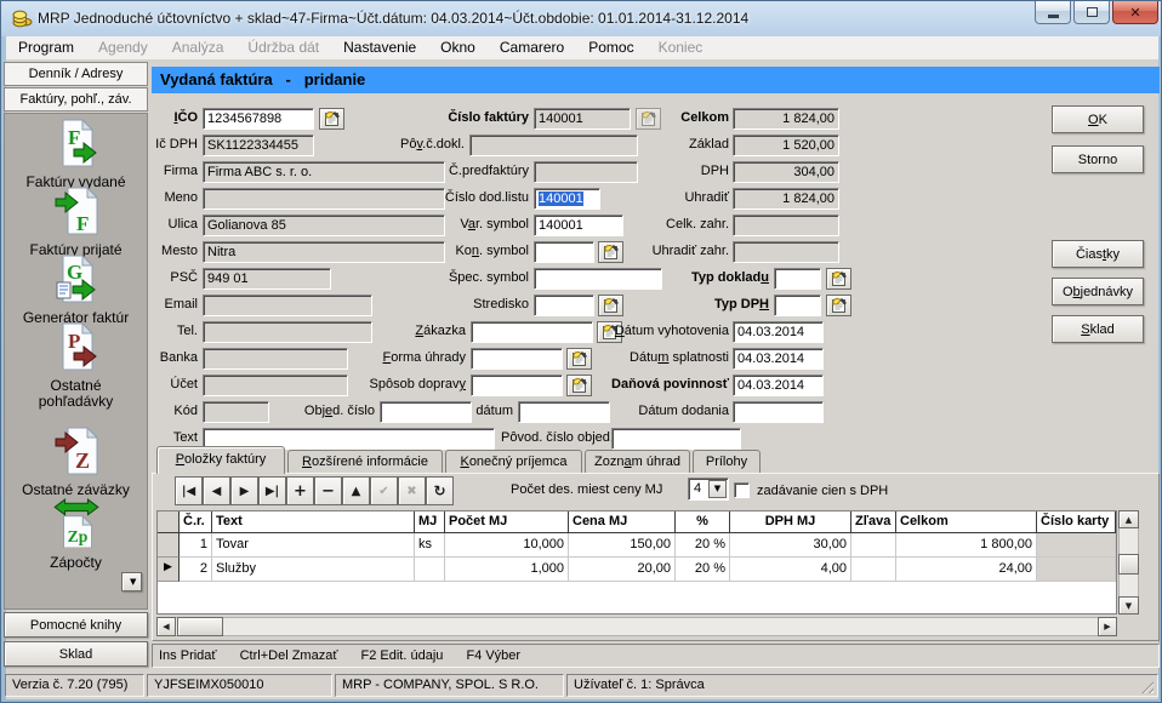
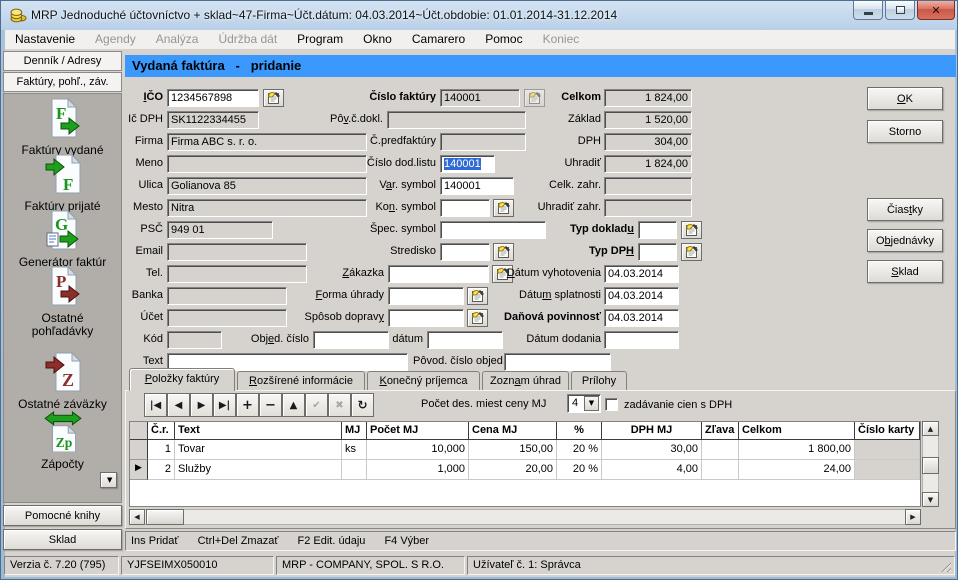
  MRP Jednoduché účtovníctvo + sklad~47-Firma~Účt.dátum: 04.03.2014~Účt.obdobie: 01.01.2014-31.12.2014
  ✕
- Program
+ Nastavenie
  Agendy
  Analýza
  Údržba dát
- Nastavenie
+ Program
  Okno
  Camarero
  Pomoc
  Koniec
  Denník / Adresy
  Faktúry, pohľ., záv.
  Faktúry vydané
  Faktúry prijaté
  Generátor faktúr
  Ostatné pohľadávky
  Ostatné záväzky
  Zápočty
  ▼
  Pomocné knihy
  Sklad
  Vydaná faktúra - pridanie
  IČO
  1234567898
  Číslo faktúry
  140001
  Celkom
  1 824,00
  Ič DPH
  SK1122334455
  Pôv.č.dokl.
  Základ
  1 520,00
  Firma
  Firma ABC s. r. o.
  Č.predfaktúry
  DPH
  304,00
  Meno
  Číslo dod.listu
  140001
  Uhradiť
  1 824,00
  Ulica
  Golianova 85
  Var. symbol
  140001
  Celk. zahr.
  Mesto
  Nitra
  Kon. symbol
  Uhradiť zahr.
  PSČ
  949 01
  Špec. symbol
  Typ dokladu
  Email
  Stredisko
  Typ DPH
  Tel.
  Zákazka
  Dátum vyhotovenia
  04.03.2014
  Banka
  Forma úhrady
  Dátum splatnosti
  04.03.2014
  Účet
  Spôsob dopravy
  Daňová povinnosť
  04.03.2014
  Kód
  Objed. číslo
  dátum
  Dátum dodania
  Text
  Pôvod. číslo objed
  OK
  Storno
  Čiastky
  Objednávky
  Sklad
  Položky faktúry
  Rozšírené informácie
  Konečný príjemca
  Zoznam úhrad
  Prílohy
  |◀
  ◀
  ▶
  ▶|
  +
  −
  ▲
  ✔
  ✖
  ↻
  Počet des. miest ceny MJ
  4
  ▼
  zadávanie cien s DPH
  Č.r.
  Text
  MJ
  Počet MJ
  Cena MJ
  %
  DPH MJ
  Zľava
  Celkom
  Číslo karty
  1
  Tovar
  ks
  10,000
  150,00
  20 %
  30,00
  1 800,00
  ▶
  2
  Služby
  1,000
  20,00
  20 %
  4,00
  24,00
  ▲
  ▼
  ◀
  ▶
  Ins Pridať Ctrl+Del Zmazať F2 Edit. údaju F4 Výber
  Verzia č. 7.20 (795)
  YJFSEIMX050010
  MRP - COMPANY, SPOL. S R.O.
  Užívateľ č. 1: Správca
